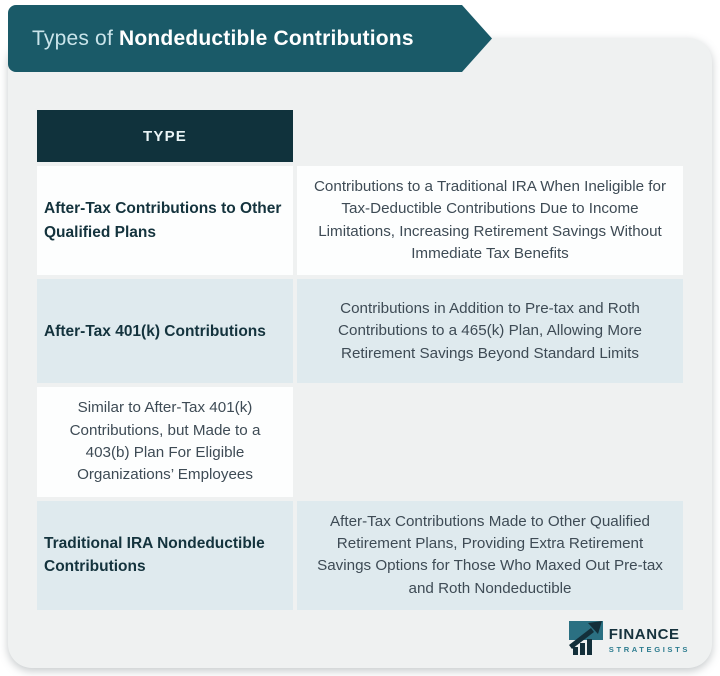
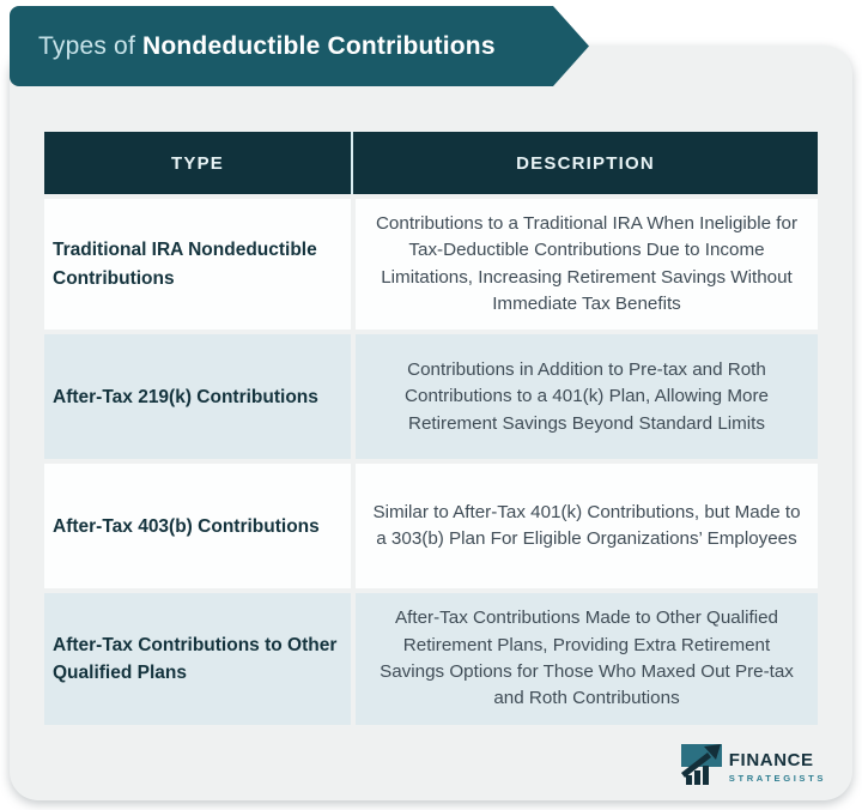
  Types of Nondeductible Contributions
  TYPE
+ DESCRIPTION
- After-Tax Contributions to Other Qualified Plans
+ Traditional IRA Nondeductible Contributions
  Contributions to a Traditional IRA When Ineligible for Tax-Deductible Contributions Due to Income Limitations, Increasing Retirement Savings Without Immediate Tax Benefits
- After-Tax 401(k) Contributions
+ After-Tax 219(k) Contributions
- Contributions in Addition to Pre-tax and Roth Contributions to a 465(k) Plan, Allowing More Retirement Savings Beyond Standard Limits
+ Contributions in Addition to Pre-tax and Roth Contributions to a 401(k) Plan, Allowing More Retirement Savings Beyond Standard Limits
+ After-Tax 403(b) Contributions
- Similar to After-Tax 401(k) Contributions, but Made to a 403(b) Plan For Eligible Organizations’ Employees
+ Similar to After-Tax 401(k) Contributions, but Made to a 303(b) Plan For Eligible Organizations’ Employees
- Traditional IRA Nondeductible Contributions
+ After-Tax Contributions to Other Qualified Plans
- After-Tax Contributions Made to Other Qualified Retirement Plans, Providing Extra Retirement Savings Options for Those Who Maxed Out Pre-tax and Roth Nondeductible
+ After-Tax Contributions Made to Other Qualified Retirement Plans, Providing Extra Retirement Savings Options for Those Who Maxed Out Pre-tax and Roth Contributions
  FINANCE
  STRATEGISTS
